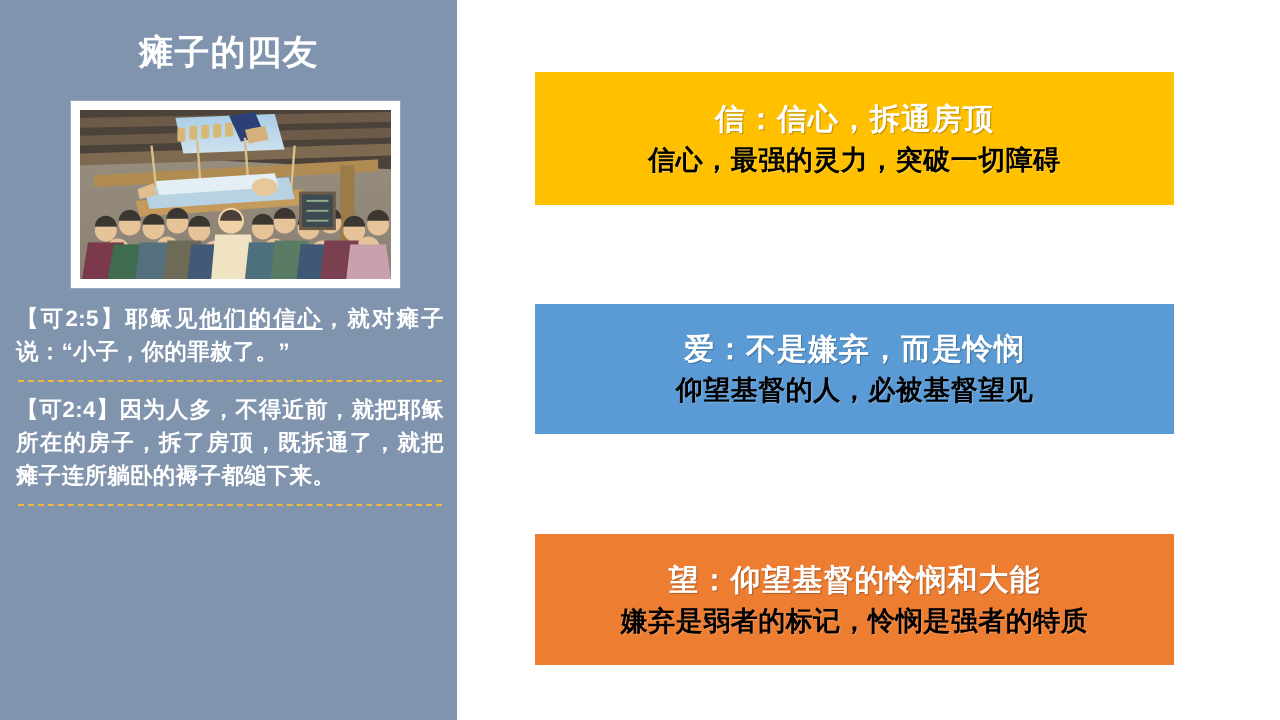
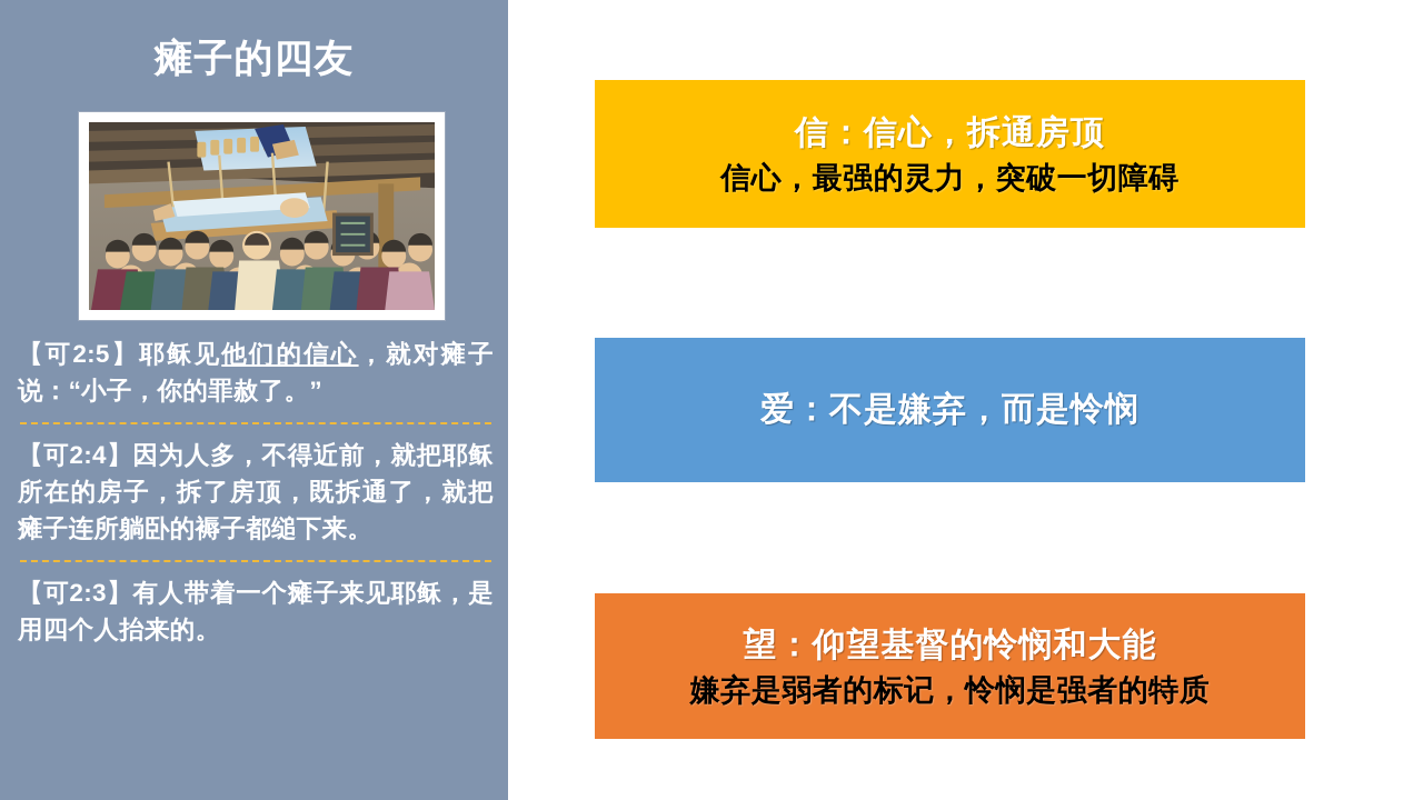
  瘫子的四友
  【可2:5】耶稣见他们的信心，就对瘫子说：“小子，你的罪赦了。”
  【可2:4】因为人多，不得近前，就把耶稣所在的房子，拆了房顶，既拆通了，就把瘫子连所躺卧的褥子都缒下来。
+ 【可2:3】有人带着一个瘫子来见耶稣，是用四个人抬来的。
  信：信心，拆通房顶
  信心，最强的灵力，突破一切障碍
  爱：不是嫌弃，而是怜悯
- 仰望基督的人，必被基督望见
  望：仰望基督的怜悯和大能
  嫌弃是弱者的标记，怜悯是强者的特质
